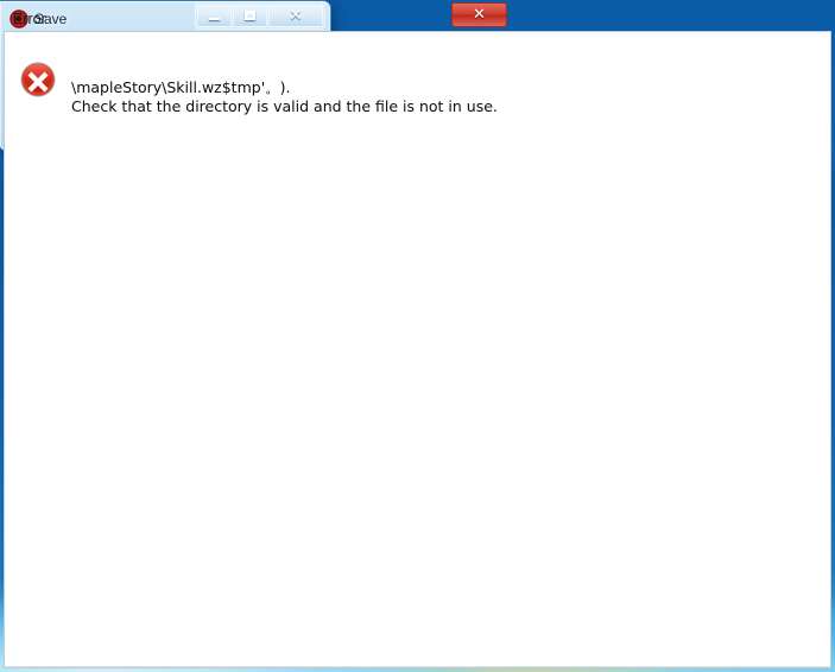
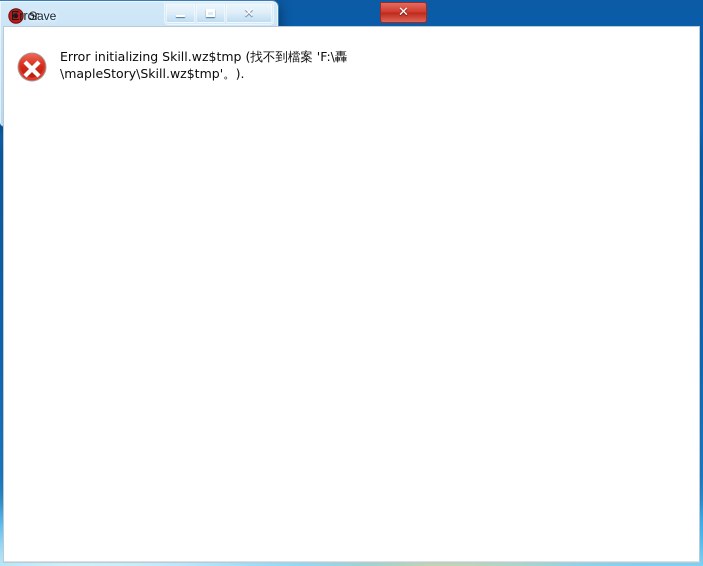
  Save
  ✕
  Error
  ✕
+ Error initializing Skill.wz$tmp (找不到檔案 'F:\轟
  \mapleStory\Skill.wz$tmp'。).
- Check that the directory is valid and the file is not in use.
